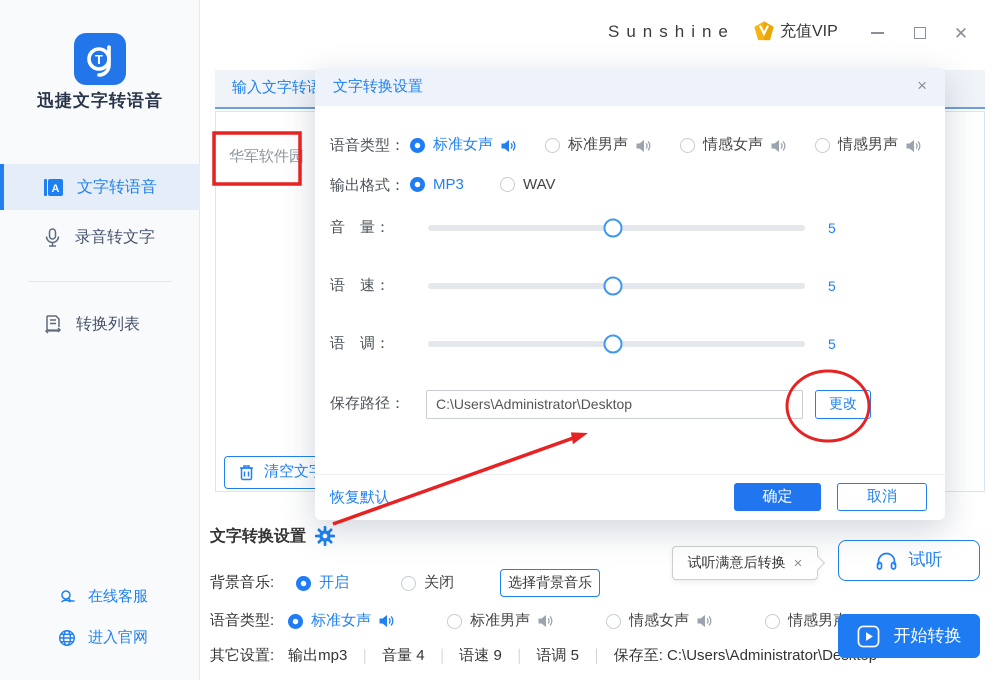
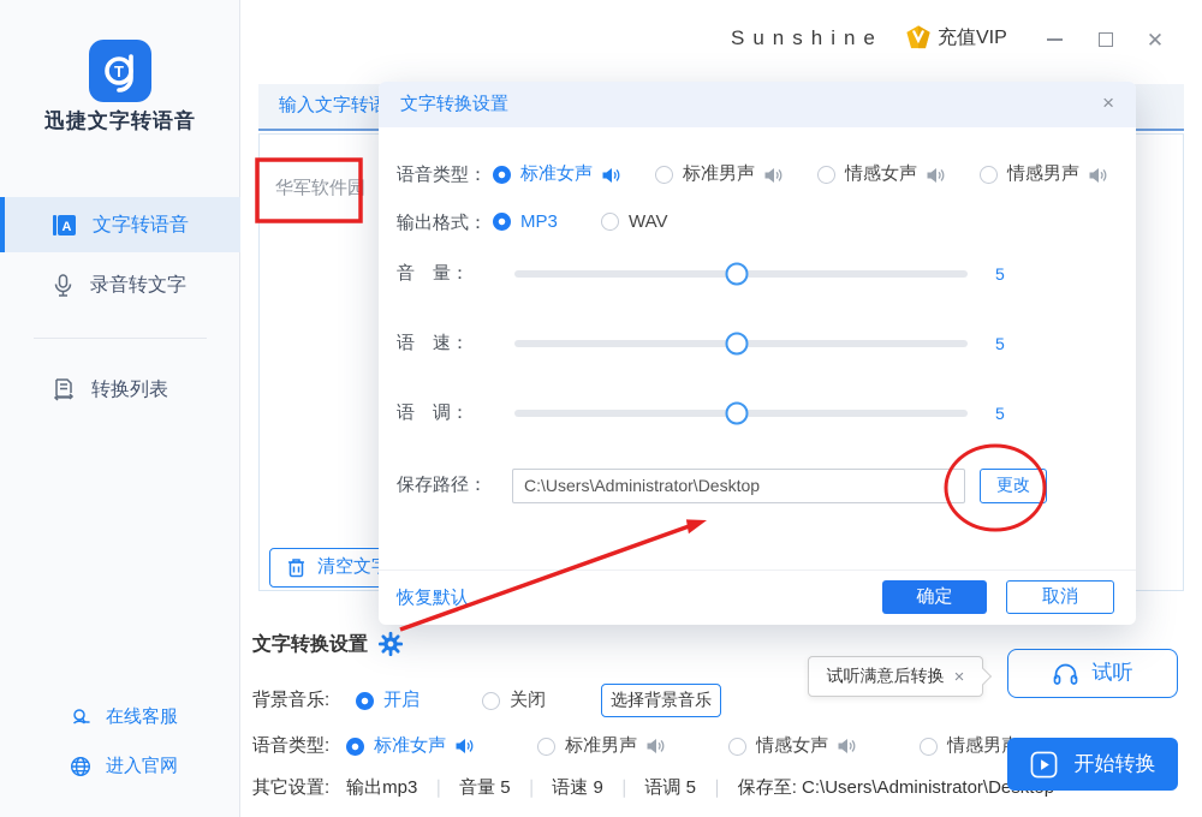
  T
  迅捷文字转语音
  A
  文字转语音
  录音转文字
  转换列表
  在线客服
  进入官网
  Sunshine
  充值VIP
  ✕
  输入文字转
  华军软件园
  清空文
  文字转换设置
  背景音乐:
  开启
  关闭
  选择背景音乐
  语音类型:
  标准女声
  标准男声
  情感女声
  情感男
  其它设置:
  输出mp3
  ｜
- 音量 4
+ 音量 5
  ｜
  语速 9
  ｜
  语调 5
  ｜
  保存至: C:\Users\Administrator\De
  试听满意后转换
  ×
  试听
  开始转换
  文字转换设置
  ×
  语音类型：
  标准女声
  标准男声
  情感女声
  情感男声
  输出格式：
  MP3
  WAV
  音 量：
  5
  语 速：
  5
  语 调：
  5
  保存路径：
  C:\Users\Administrator\Desktop
  更改
  恢复默认
  确定
  取消
